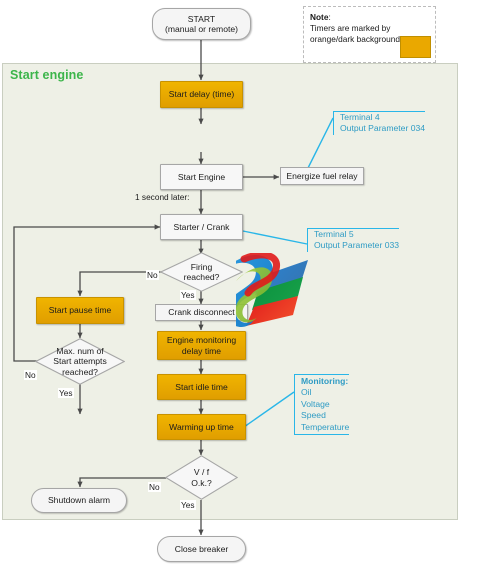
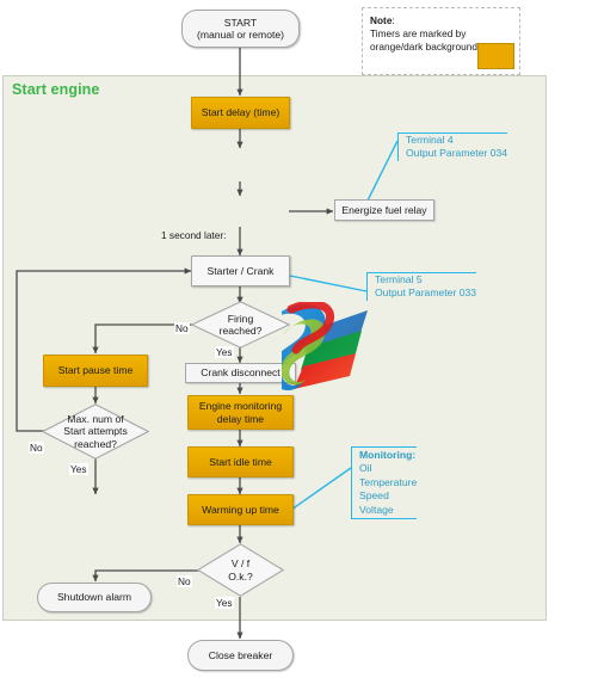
  Start engine
  Note:
  Timers are marked by orange/dark background
  START
  (manual or remote)
  Start delay (time)
- Start Engine
  Energize fuel relay
  Starter / Crank
  Firing
  reached?
  Crank disconnect
  Engine monitoring
  delay time
  Start idle time
  Warming up time
  Start pause time
  Max. num of
  Start attempts
  reached?
  V / f
  O.k.?
  Shutdown alarm
  Close breaker
  1 second later:
  No
  Yes
  No
  Yes
  No
  Yes
  Terminal 4
  Output Parameter 034
  Terminal 5
  Output Parameter 033
  Monitoring:
  Oil
- Voltage
+ Temperature
  Speed
- Temperature
+ Voltage
